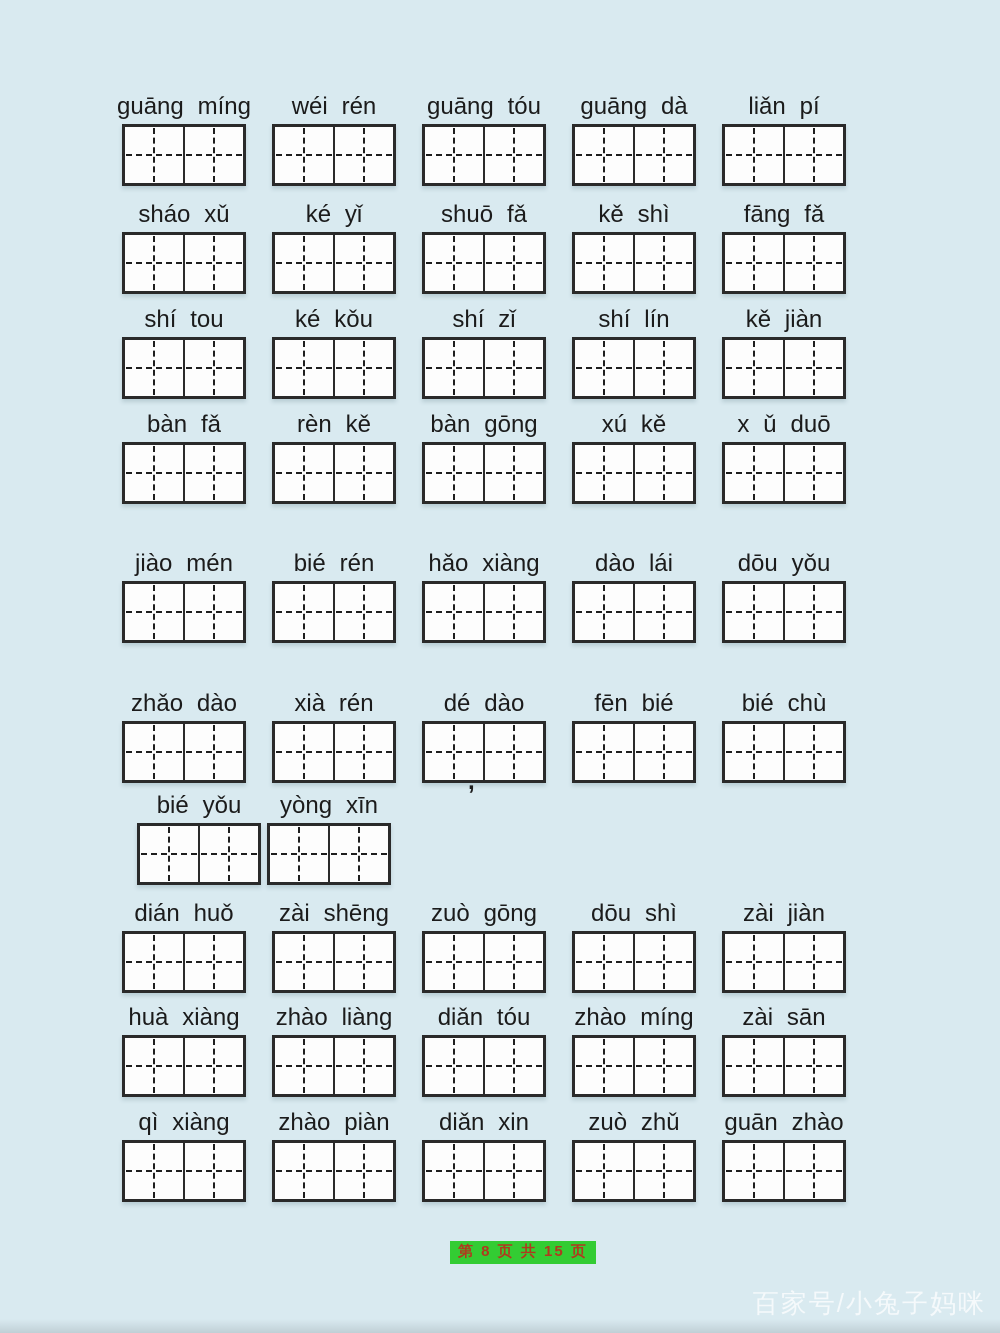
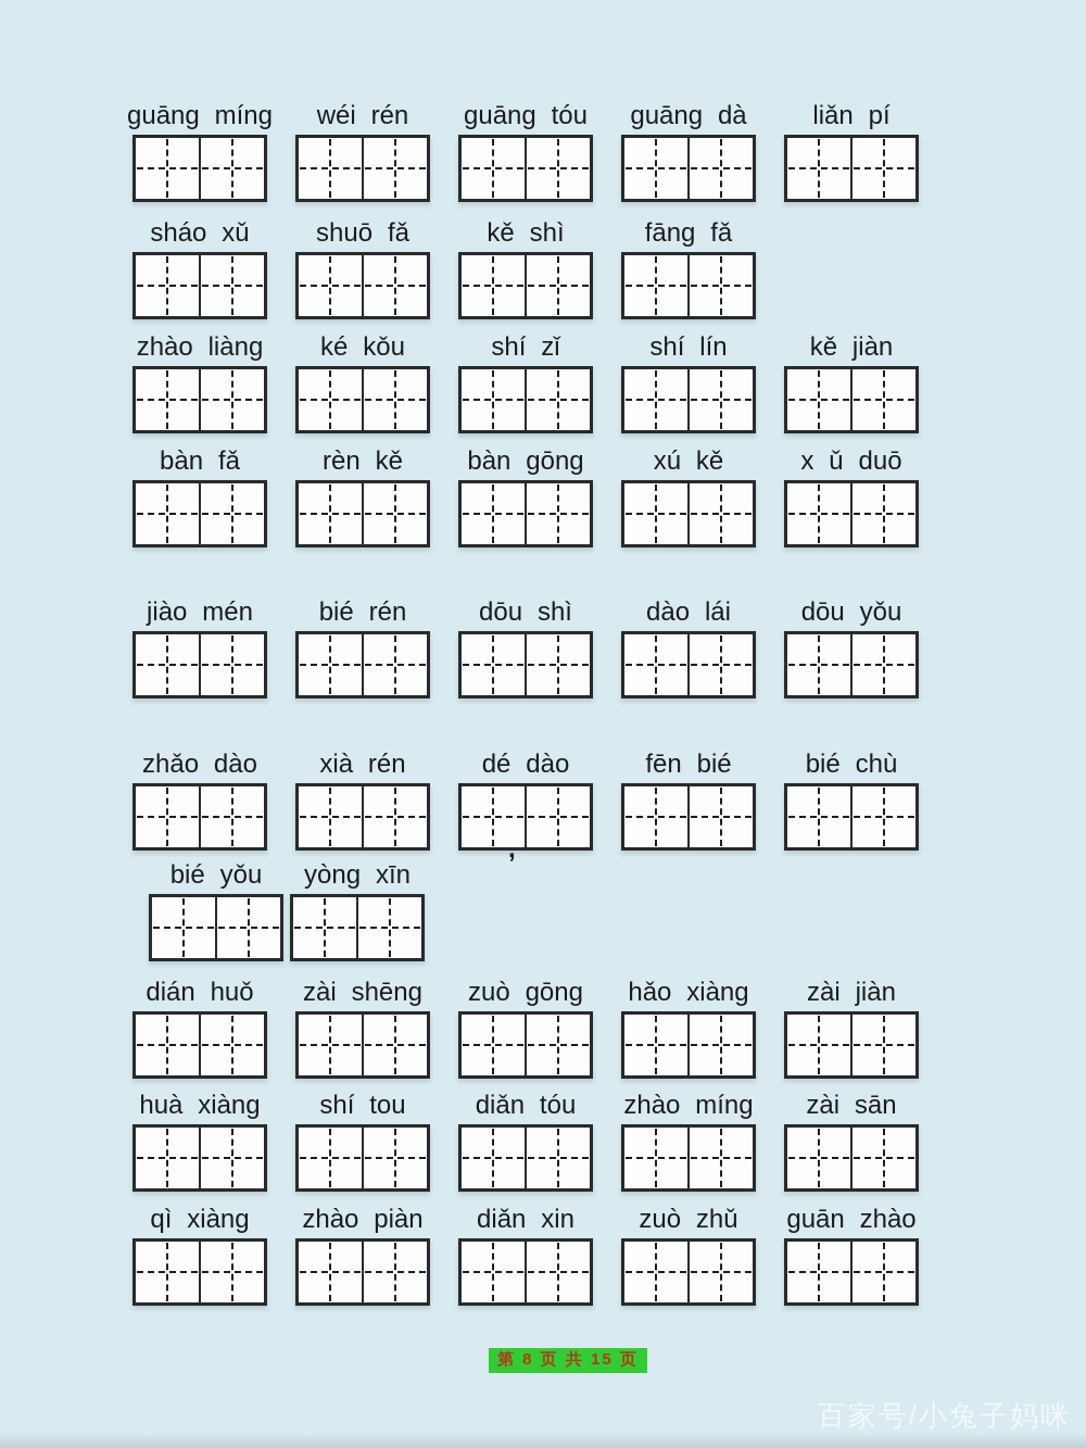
  guāng míng
  wéi rén
  guāng tóu
  guāng dà
  liǎn pí
  sháo xǔ
- ké yǐ
  shuō fǎ
  kě shì
  fāng fǎ
- shí tou
+ zhào liàng
  ké kǒu
  shí zǐ
  shí lín
  kě jiàn
  bàn fǎ
  rèn kě
  bàn gōng
  xú kě
  x ǔ duō
  jiào mén
  bié rén
- hǎo xiàng
+ dōu shì
  dào lái
  dōu yǒu
  zhǎo dào
  xià rén
  dé dào
  fēn bié
  bié chù
  bié yǒu
  yòng xīn
  dián huǒ
  zài shēng
  zuò gōng
- dōu shì
+ hǎo xiàng
  zài jiàn
  huà xiàng
- zhào liàng
+ shí tou
  diǎn tóu
  zhào míng
  zài sān
  qì xiàng
  zhào piàn
  diǎn xin
  zuò zhǔ
  guān zhào
  ,
  第 8 页 共 15 页
  百家号/小兔子妈咪
